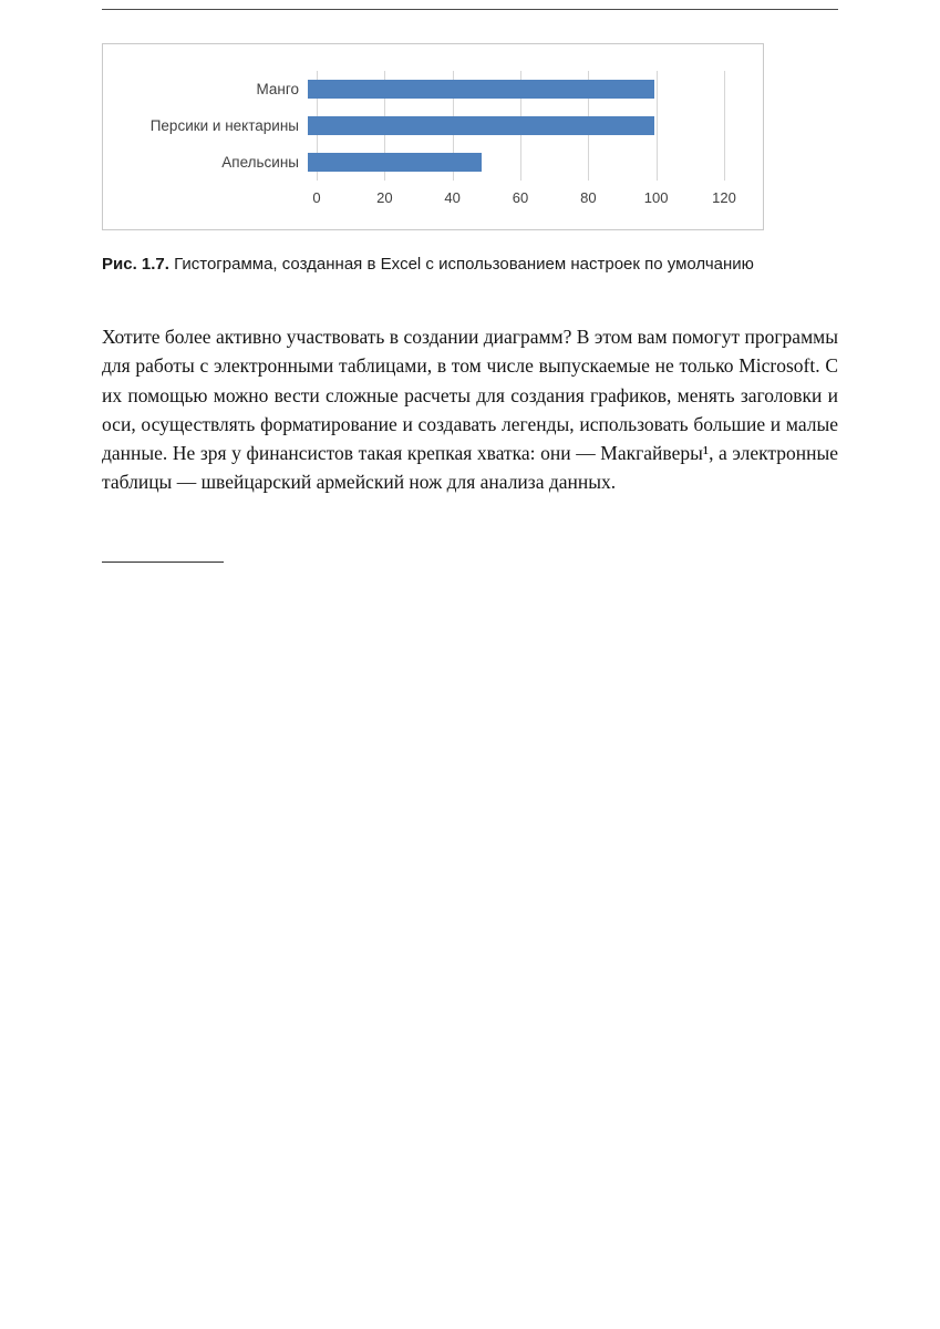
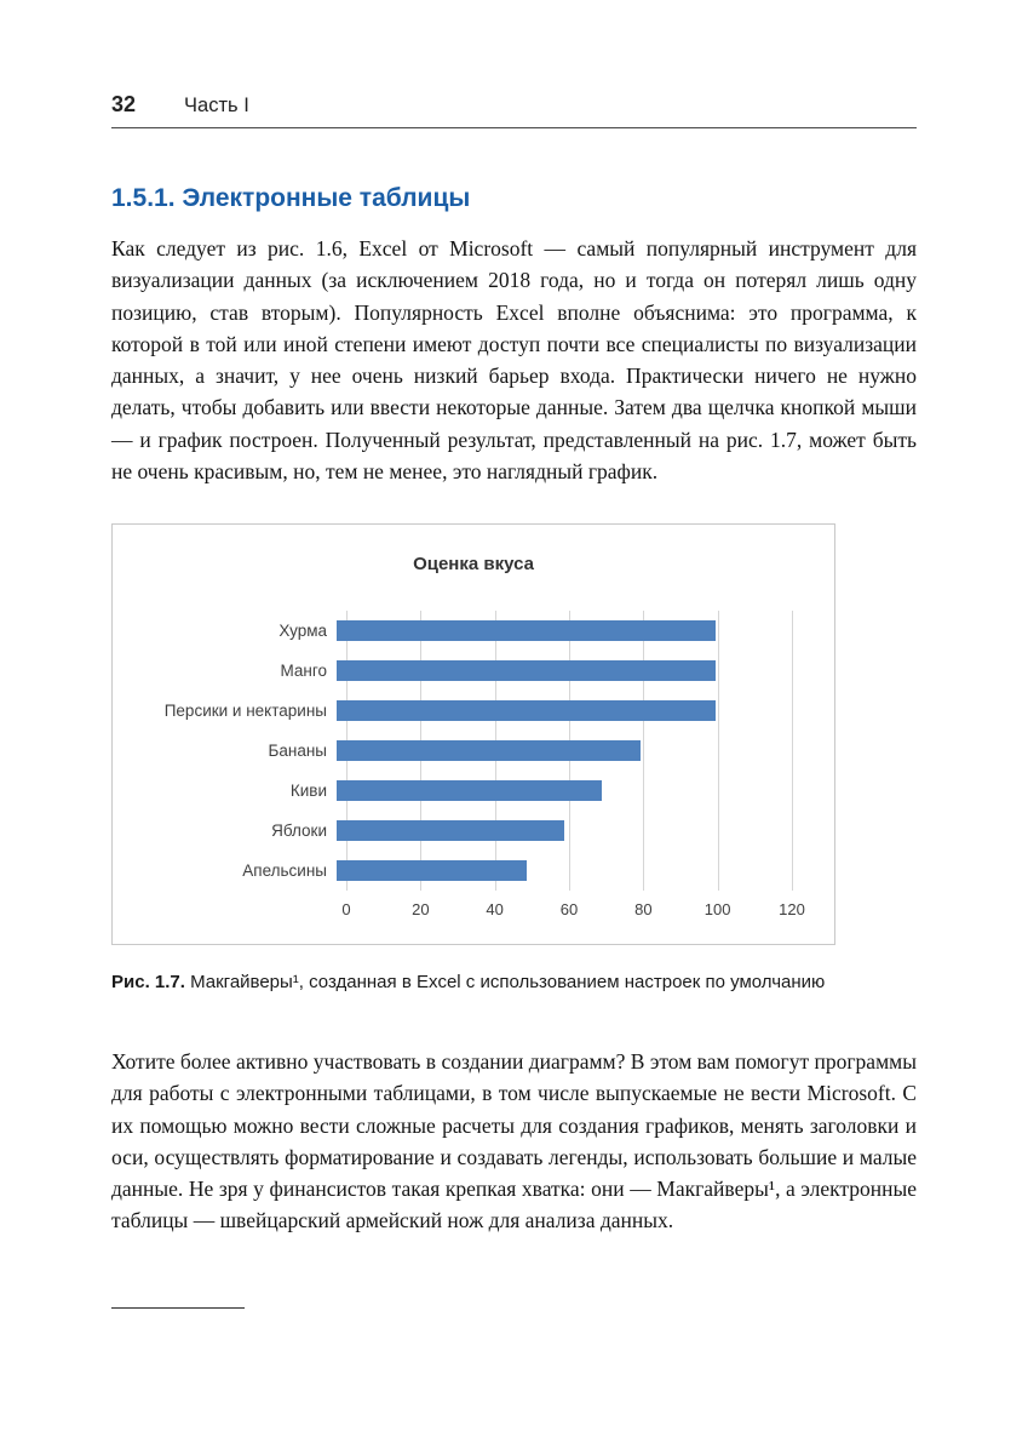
+ 32
+ Часть I
+ 1.5.1. Электронные таблицы
+ Как следует из рис. 1.6, Excel от Microsoft — самый популярный инструмент для визуализации данных (за исключением 2018 года, но и тогда он потерял лишь одну позицию, став вторым). Популярность Excel вполне объяснима: это программа, к которой в той или иной степени имеют доступ почти все специалисты по визуализации данных, а значит, у нее очень низкий барьер входа. Практически ничего не нужно делать, чтобы добавить или ввести некоторые данные. Затем два щелчка кнопкой мыши — и график построен. Полученный результат, представленный на рис. 1.7, может быть не очень красивым, но, тем не менее, это наглядный график.
+ Оценка вкуса
+ Хурма
  Манго
  Персики и нектарины
+ Бананы
+ Киви
+ Яблоки
  Апельсины
  0
  20
  40
  60
  80
  100
  120
- Рис. 1.7. Гистограмма, созданная в Excel с использованием настроек по умолчанию
+ Рис. 1.7. Макгайверы¹, созданная в Excel с использованием настроек по умолчанию
- Хотите более активно участвовать в создании диаграмм? В этом вам помогут программы для работы с электронными таблицами, в том числе выпускаемые не только Microsoft. С их помощью можно вести сложные расчеты для создания графиков, менять заголовки и оси, осуществлять форматирование и создавать легенды, использовать большие и малые данные. Не зря у финансистов такая крепкая хватка: они — Макгайверы¹, а электронные таблицы — швейцарский армейский нож для анализа данных.
+ Хотите более активно участвовать в создании диаграмм? В этом вам помогут программы для работы с электронными таблицами, в том числе выпускаемые не вести Microsoft. С их помощью можно вести сложные расчеты для создания графиков, менять заголовки и оси, осуществлять форматирование и создавать легенды, использовать большие и малые данные. Не зря у финансистов такая крепкая хватка: они — Макгайверы¹, а электронные таблицы — швейцарский армейский нож для анализа данных.
